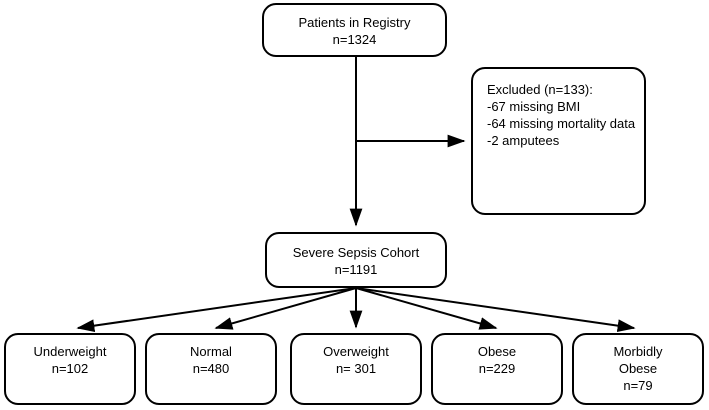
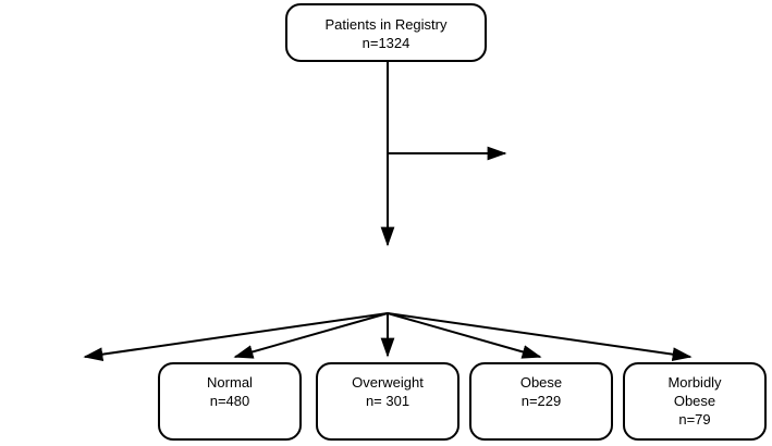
  Patients in Registry
  n=1324
- Excluded (n=133):
- -67 missing BMI
- -64 missing mortality data
- -2 amputees
- Severe Sepsis Cohort
- n=1191
- Underweight
- n=102
  Normal
  n=480
  Overweight
  n= 301
  Obese
  n=229
  Morbidly
  Obese
  n=79
